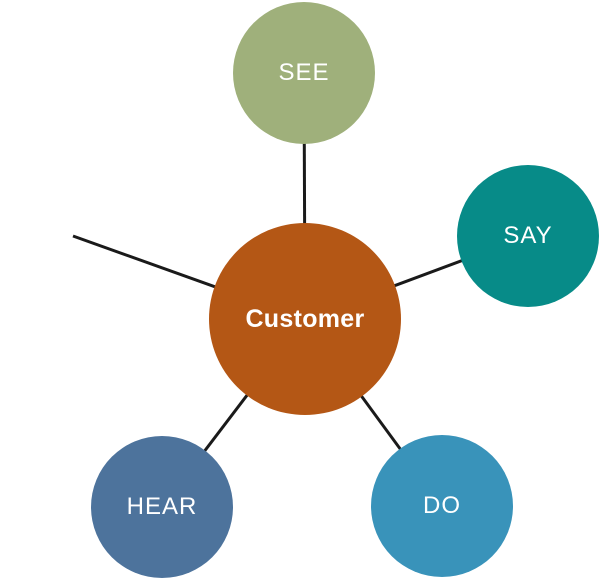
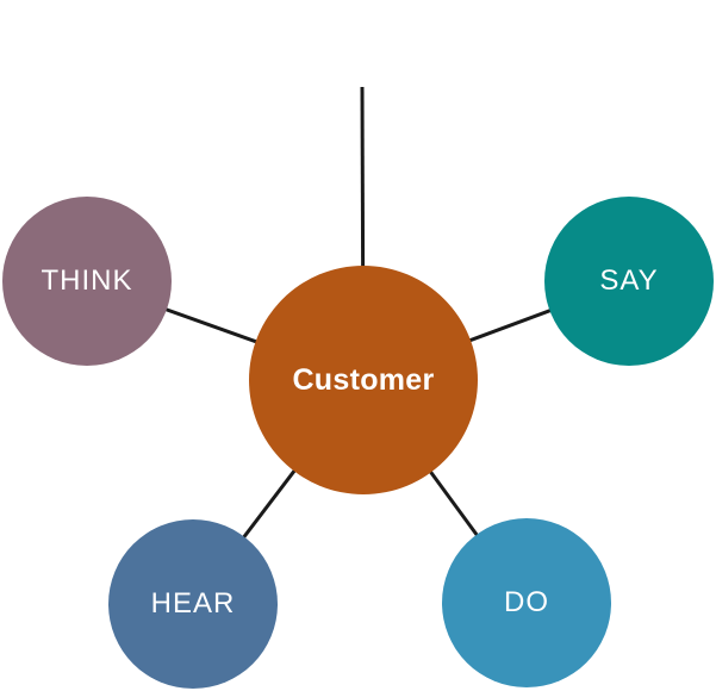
  Customer
- SEE
  SAY
  DO
  HEAR
+ THINK
